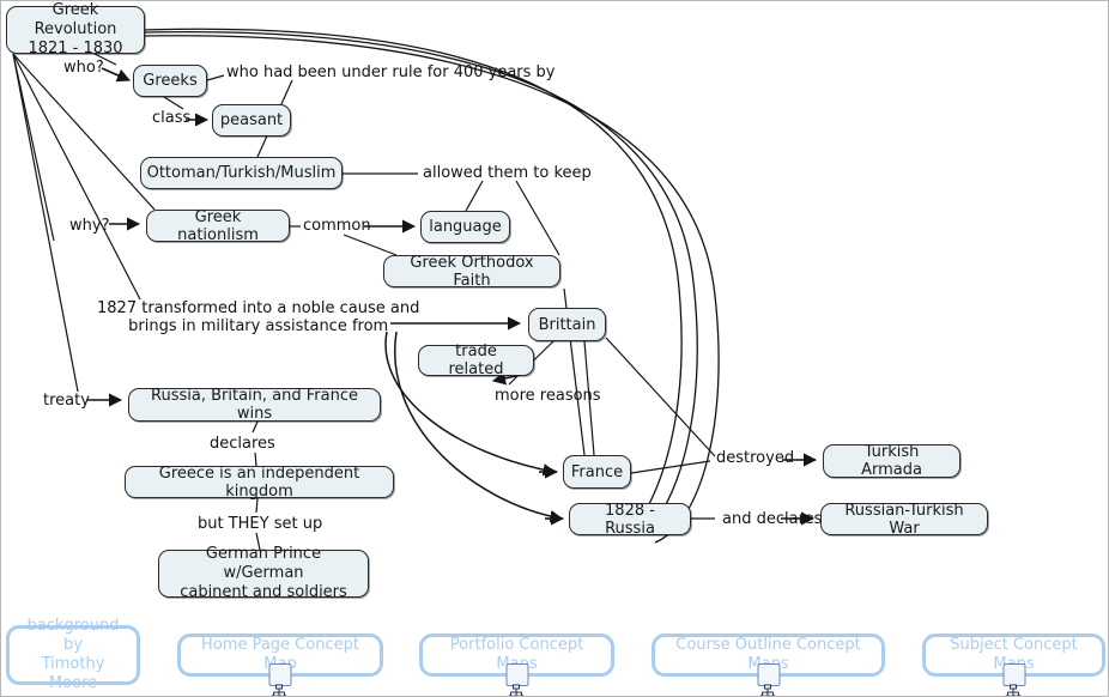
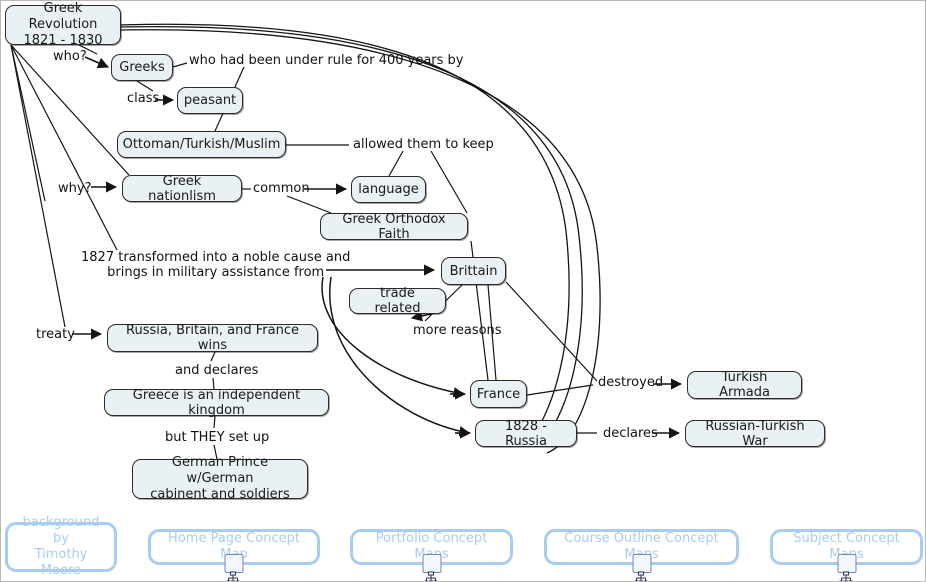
  Greek Revolution
  1821 - 1830
  Greeks
  peasant
  Ottoman/Turkish/Muslim
  Greek nationlism
  language
  Greek Orthodox Faith
  Brittain
  trade related
  Russia, Britain, and France wins
  Greece is an independent kingdom
  German Prince w/German
  cabinent and soldiers
  France
  1828 - Russia
  Turkish Armada
  Russian-Turkish War
  who?
  class
  who had been under rule for 400 years by
  allowed them to keep
  why?
  common
  1827 transformed into a noble cause and
  brings in military assistance from
  more reasons
  treaty
- declares
+ and declares
  but THEY set up
  destroyed
- and declares
+ declares
  background by
  Timothy Moore
  Home Page Concept p
  Portfolio Concept Ms
  Course Outline Concept Ms
  Subject Concept Ms
